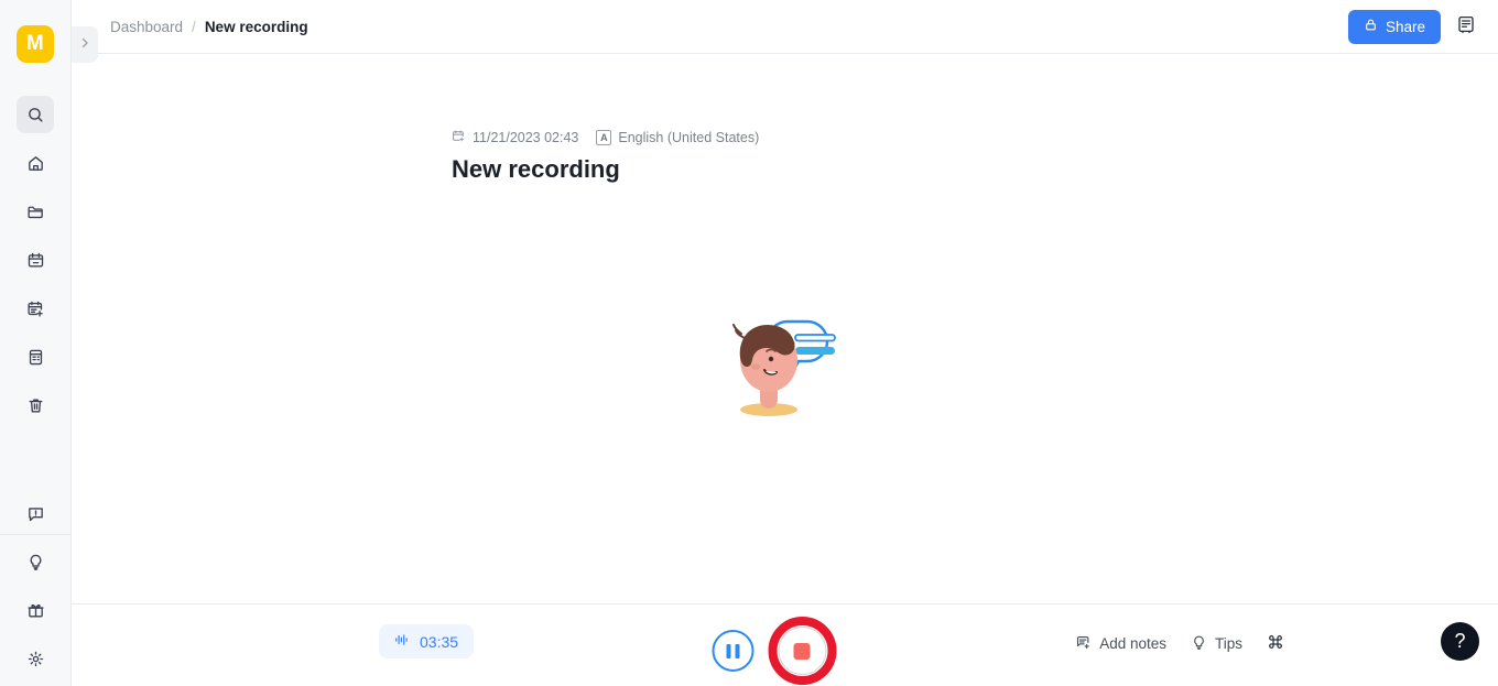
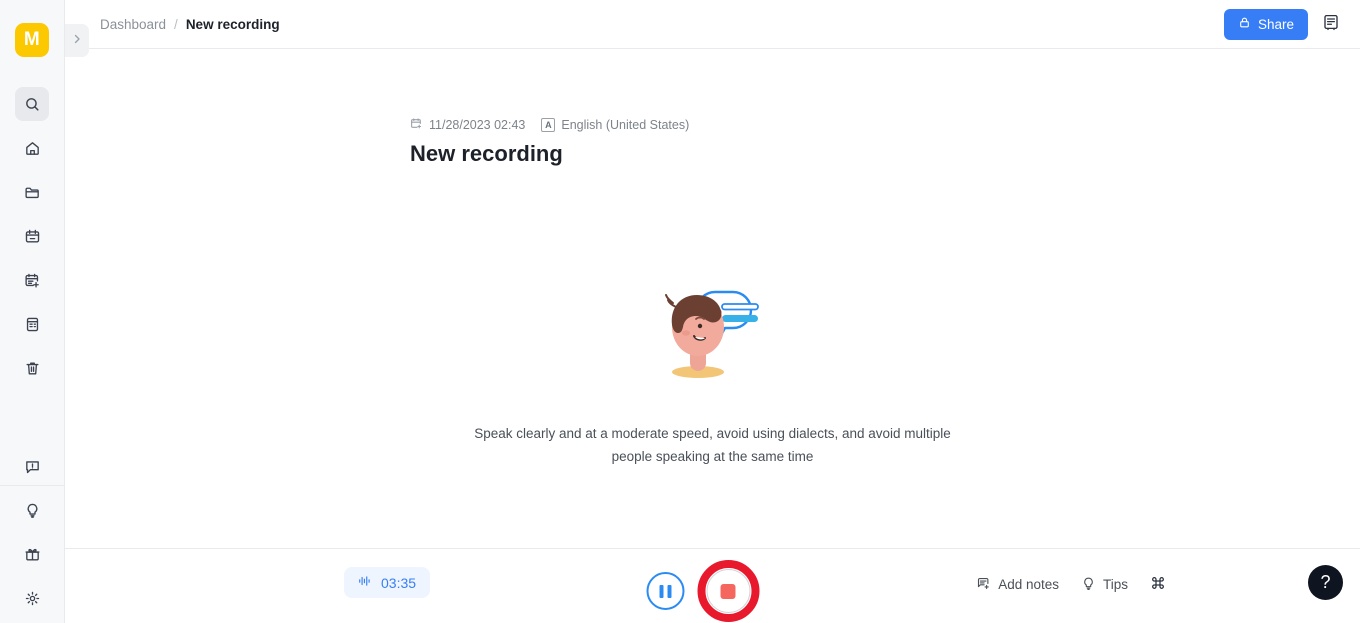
  M
  Dashboard
  /
  New recording
  Share
- 11/21/2023 02:43
+ 11/28/2023 02:43
  A
  English (United States)
  New recording
+ Speak clearly and at a moderate speed, avoid using dialects, and avoid multiple people speaking at the same time
  03:35
  Add notes
  Tips
  ?
